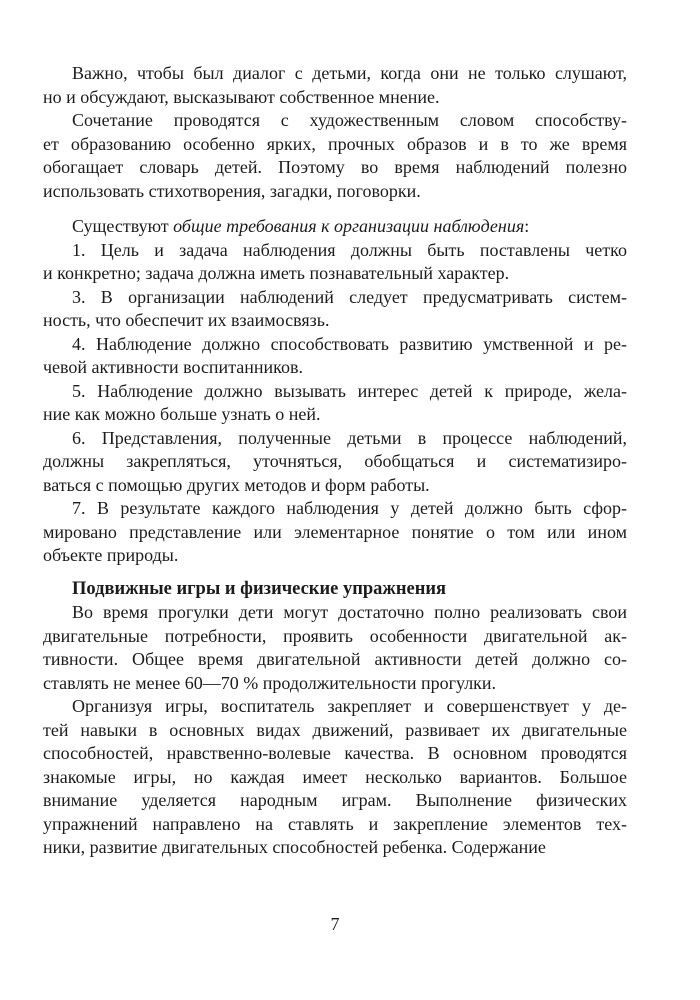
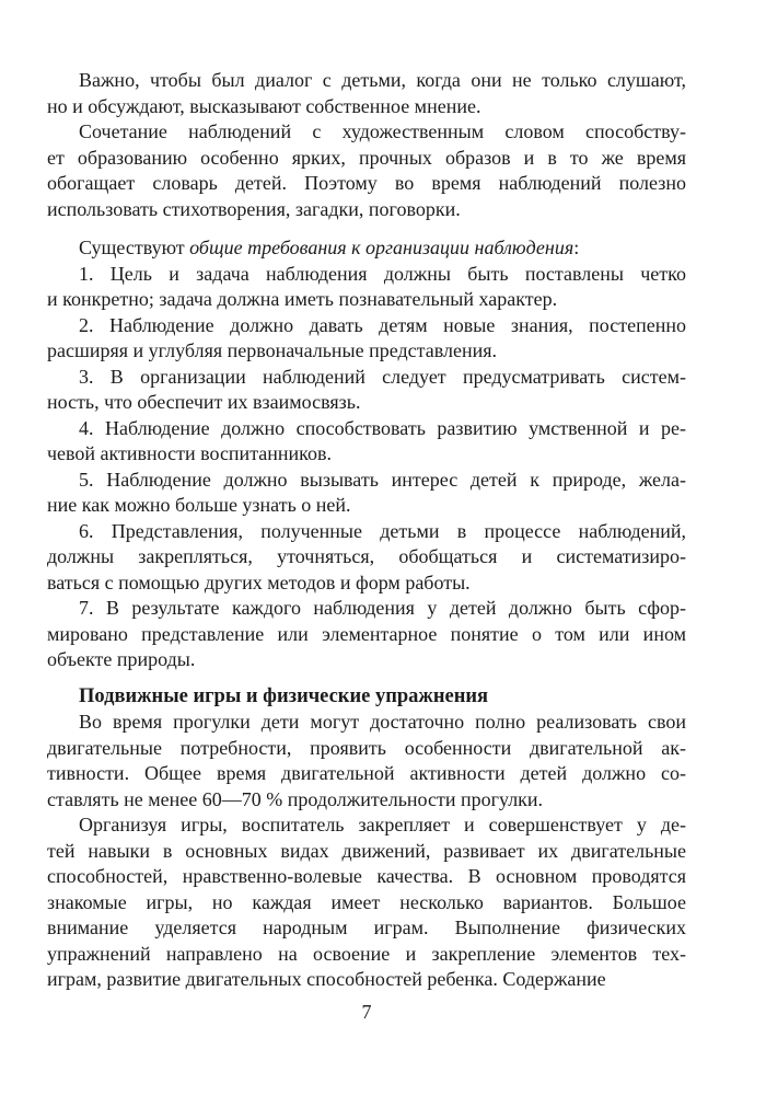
  Важно, чтобы был диалог с детьми, когда они не только слушают,
  но и обсуждают, высказывают собственное мнение.
- Сочетание проводятся с художественным словом способству-
+ Сочетание наблюдений с художественным словом способству-
  ет образованию особенно ярких, прочных образов и в то же время
  обогащает словарь детей. Поэтому во время наблюдений полезно
  использовать стихотворения, загадки, поговорки.
  Существуют общие требования к организации наблюдения:
  1. Цель и задача наблюдения должны быть поставлены четко
  и конкретно; задача должна иметь познавательный характер.
+ 2. Наблюдение должно давать детям новые знания, постепенно
+ расширяя и углубляя первоначальные представления.
  3. В организации наблюдений следует предусматривать систем-
  ность, что обеспечит их взаимосвязь.
  4. Наблюдение должно способствовать развитию умственной и ре-
  чевой активности воспитанников.
  5. Наблюдение должно вызывать интерес детей к природе, жела-
  ние как можно больше узнать о ней.
  6. Представления, полученные детьми в процессе наблюдений,
  должны закрепляться, уточняться, обобщаться и систематизиро-
  ваться с помощью других методов и форм работы.
  7. В результате каждого наблюдения у детей должно быть сфор-
  мировано представление или элементарное понятие о том или ином
  объекте природы.
  Подвижные игры и физические упражнения
  Во время прогулки дети могут достаточно полно реализовать свои
  двигательные потребности, проявить особенности двигательной ак-
  тивности. Общее время двигательной активности детей должно со-
  ставлять не менее 60—70 % продолжительности прогулки.
  Организуя игры, воспитатель закрепляет и совершенствует у де-
  тей навыки в основных видах движений, развивает их двигательные
  способностей, нравственно-волевые качества. В основном проводятся
  знакомые игры, но каждая имеет несколько вариантов. Большое
  внимание уделяется народным играм. Выполнение физических
- упражнений направлено на ставлять и закрепление элементов тех-
+ упражнений направлено на освоение и закрепление элементов тех-
- ники, развитие двигательных способностей ребенка. Содержание
+ играм, развитие двигательных способностей ребенка. Содержание
  7
